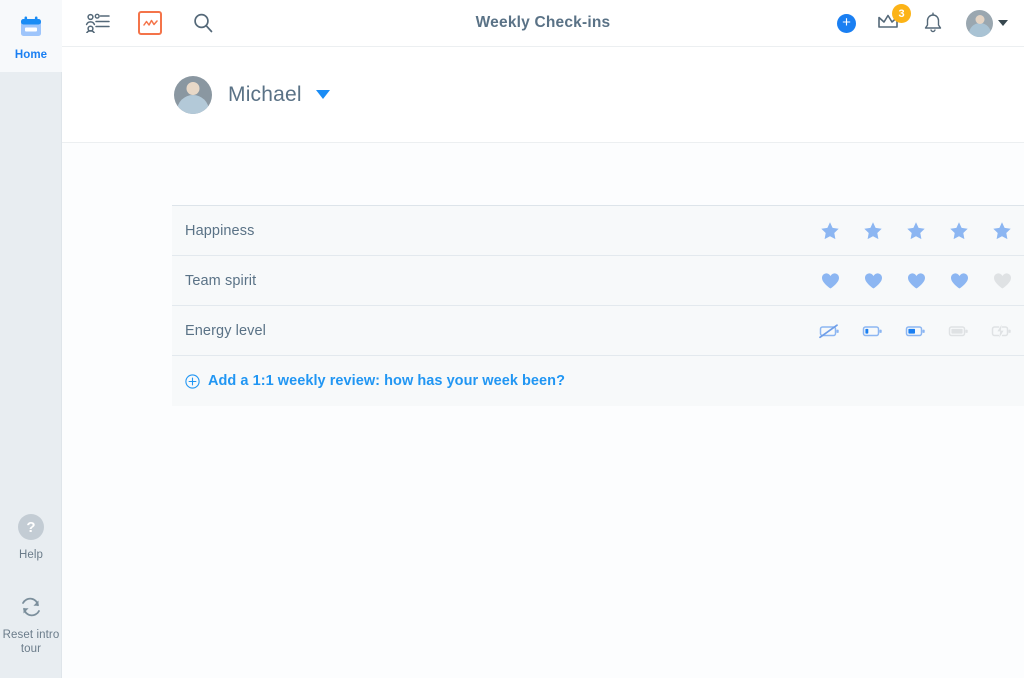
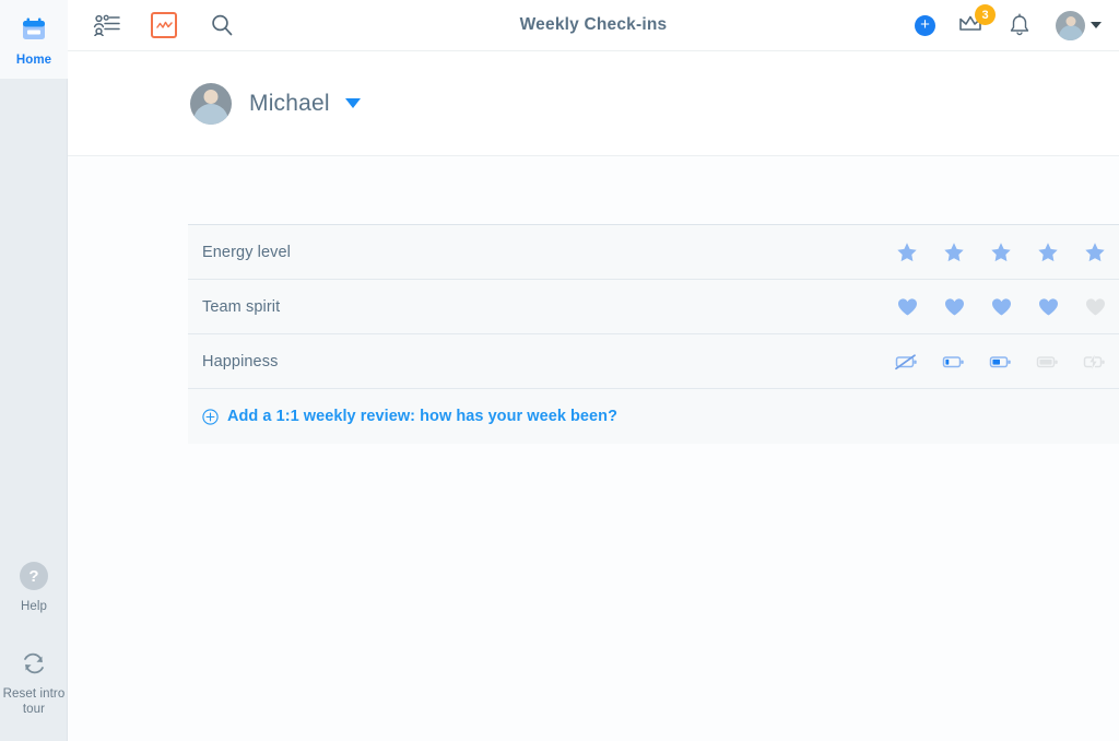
  Home
  ?
  Help
  Reset intro
  tour
  Weekly Check-ins
  +
  3
  Michael
- Happiness
+ Energy level
  Team spirit
- Energy level
+ Happiness
  Add a 1:1 weekly review: how has your week been?
